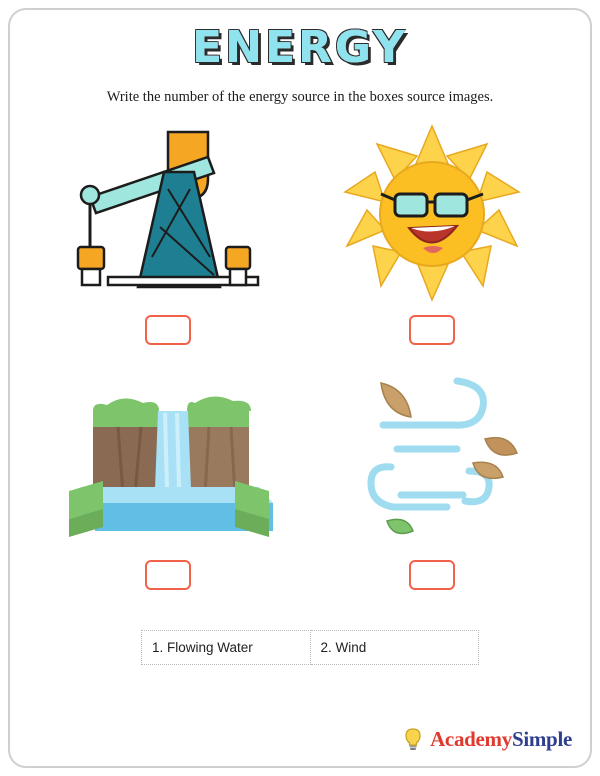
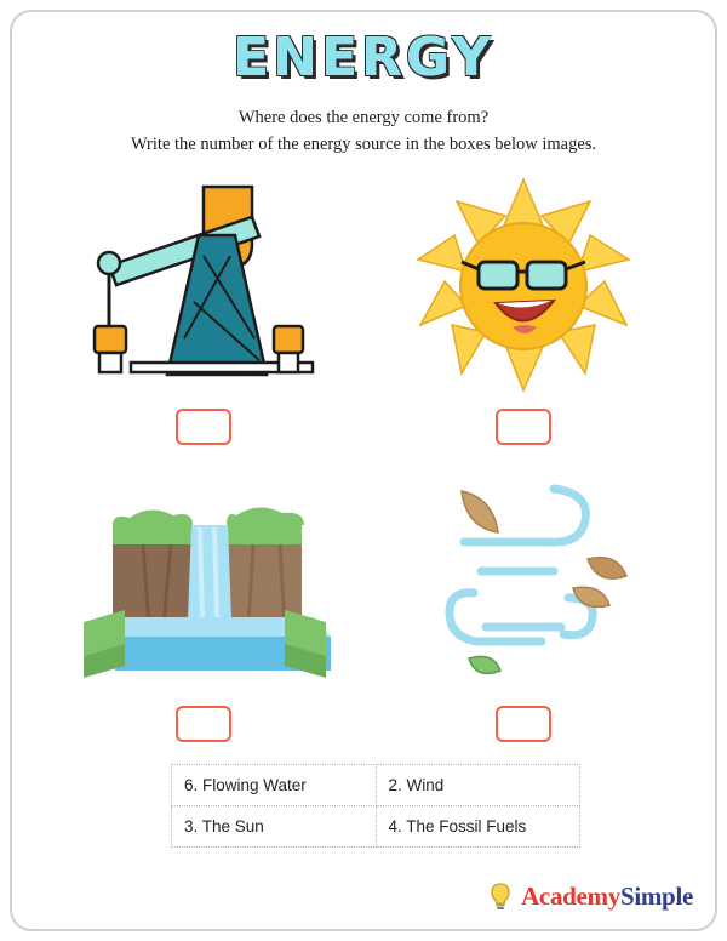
  ENERGY
+ Where does the energy come from?
- Write the number of the energy source in the boxes source images.
+ Write the number of the energy source in the boxes below images.
- 1. Flowing Water	2. Wind
+ 6. Flowing Water	2. Wind
+ 3. The Sun	4. The Fossil Fuels
  AcademySimple
